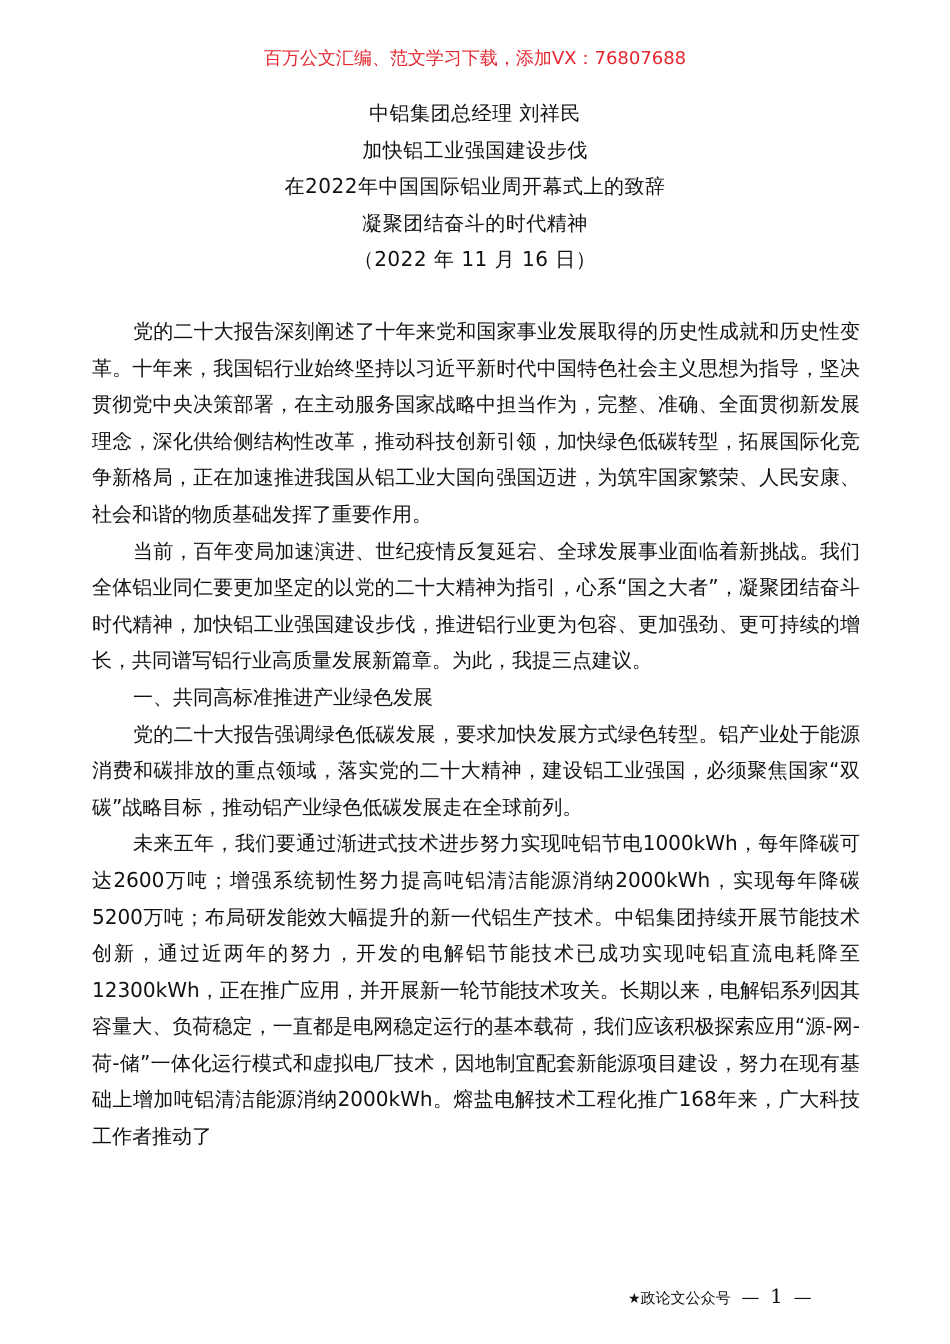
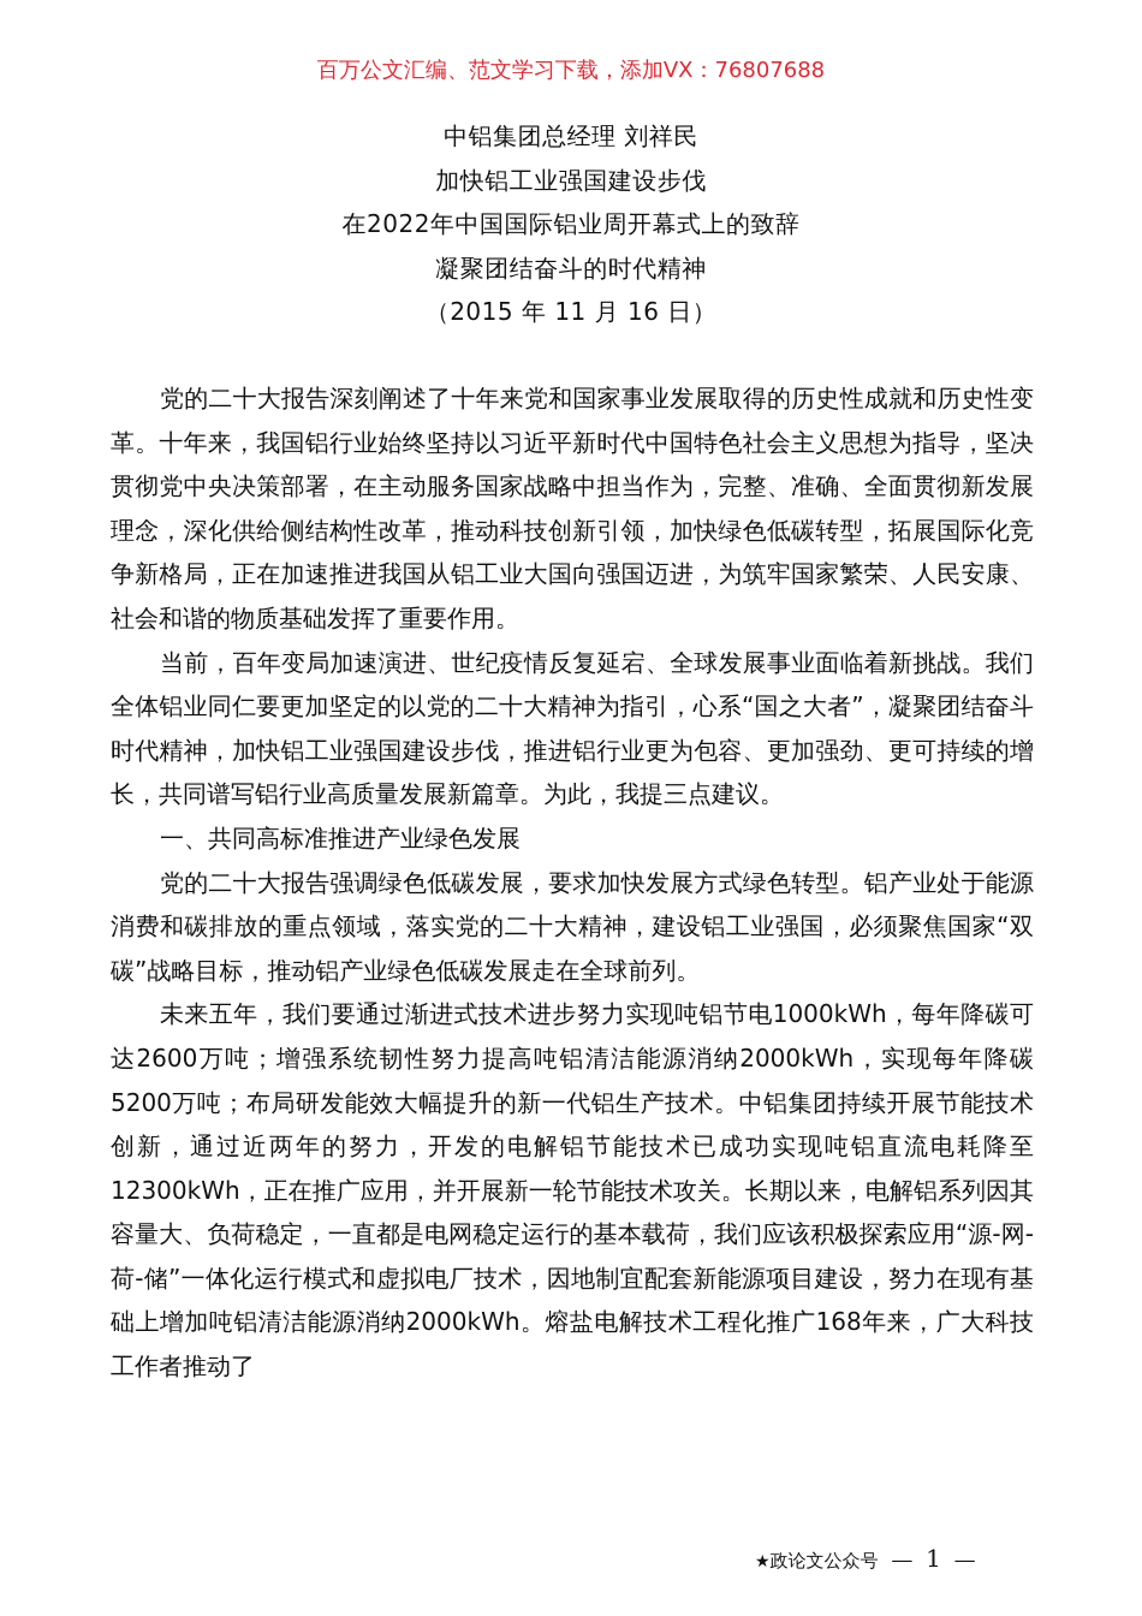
  百万公文汇编、范文学习下载，添加VX：76807688
  中铝集团总经理 刘祥民
  加快铝工业强国建设步伐
  在2022年中国国际铝业周开幕式上的致辞
  凝聚团结奋斗的时代精神
- （2022 年 11 月 16 日）
+ （2015 年 11 月 16 日）
  党的二十大报告深刻阐述了十年来党和国家事业发展取得的历史性成就和历史性变革。十年来，我国铝行业始终坚持以习近平新时代中国特色社会主义思想为指导，坚决贯彻党中央决策部署，在主动服务国家战略中担当作为，完整、准确、全面贯彻新发展理念，深化供给侧结构性改革，推动科技创新引领，加快绿色低碳转型，拓展国际化竞争新格局，正在加速推进我国从铝工业大国向强国迈进，为筑牢国家繁荣、人民安康、社会和谐的物质基础发挥了重要作用。
  当前，百年变局加速演进、世纪疫情反复延宕、全球发展事业面临着新挑战。我们全体铝业同仁要更加坚定的以党的二十大精神为指引，心系“国之大者”，凝聚团结奋斗时代精神，加快铝工业强国建设步伐，推进铝行业更为包容、更加强劲、更可持续的增长，共同谱写铝行业高质量发展新篇章。为此，我提三点建议。
  一、共同高标准推进产业绿色发展
  党的二十大报告强调绿色低碳发展，要求加快发展方式绿色转型。铝产业处于能源消费和碳排放的重点领域，落实党的二十大精神，建设铝工业强国，必须聚焦国家“双碳”战略目标，推动铝产业绿色低碳发展走在全球前列。
  未来五年，我们要通过渐进式技术进步努力实现吨铝节电1000kWh，每年降碳可达2600万吨；增强系统韧性努力提高吨铝清洁能源消纳2000kWh，实现每年降碳5200万吨；布局研发能效大幅提升的新一代铝生产技术。中铝集团持续开展节能技术创新，通过近两年的努力，开发的电解铝节能技术已成功实现吨铝直流电耗降至12300kWh，正在推广应用，并开展新一轮节能技术攻关。长期以来，电解铝系列因其容量大、负荷稳定，一直都是电网稳定运行的基本载荷，我们应该积极探索应用“源-网-荷-储”一体化运行模式和虚拟电厂技术，因地制宜配套新能源项目建设，努力在现有基础上增加吨铝清洁能源消纳2000kWh。熔盐电解技术工程化推广168年来，广大科技工作者推动了
  ★政论文公众号 — 1 —
